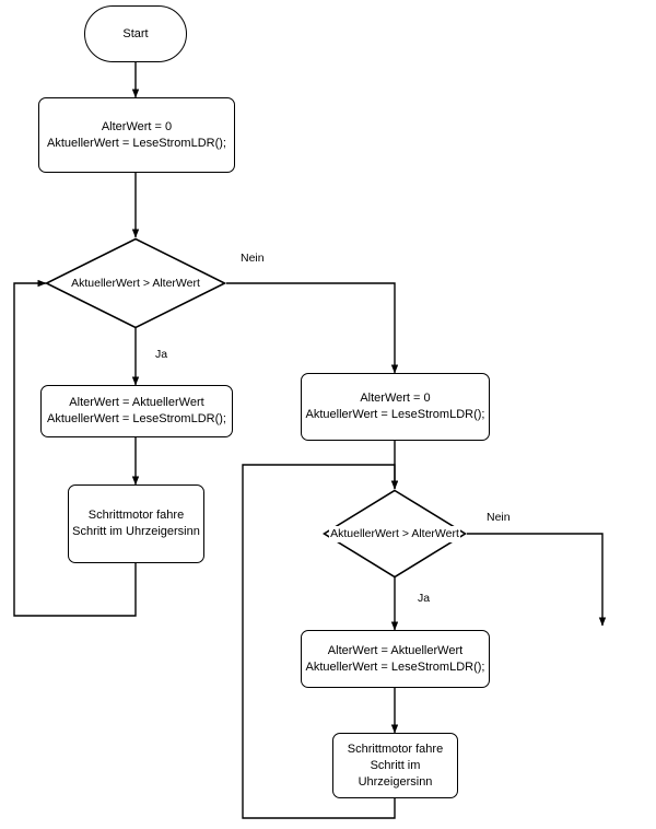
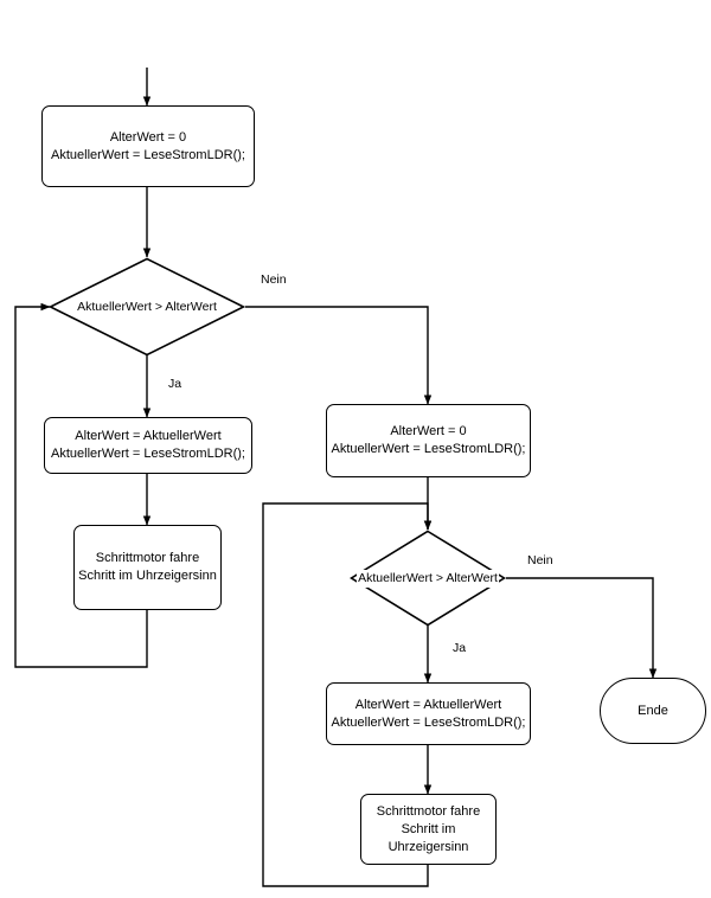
- Start
  AlterWert = 0
  AktuellerWert = LeseStromLDR();
  AktuellerWert > AlterWert
  AlterWert = AktuellerWert
  AktuellerWert = LeseStromLDR();
  Schrittmotor fahre
  Schritt im Uhrzeigersinn
  AlterWert = 0
  AktuellerWert = LeseStromLDR();
  AktuellerWert > AlterWert
  AlterWert = AktuellerWert
  AktuellerWert = LeseStromLDR();
  Schrittmotor fahre
  Schritt im Uhrzeigersinn
+ Ende
  Nein
  Ja
  Nein
  Ja
